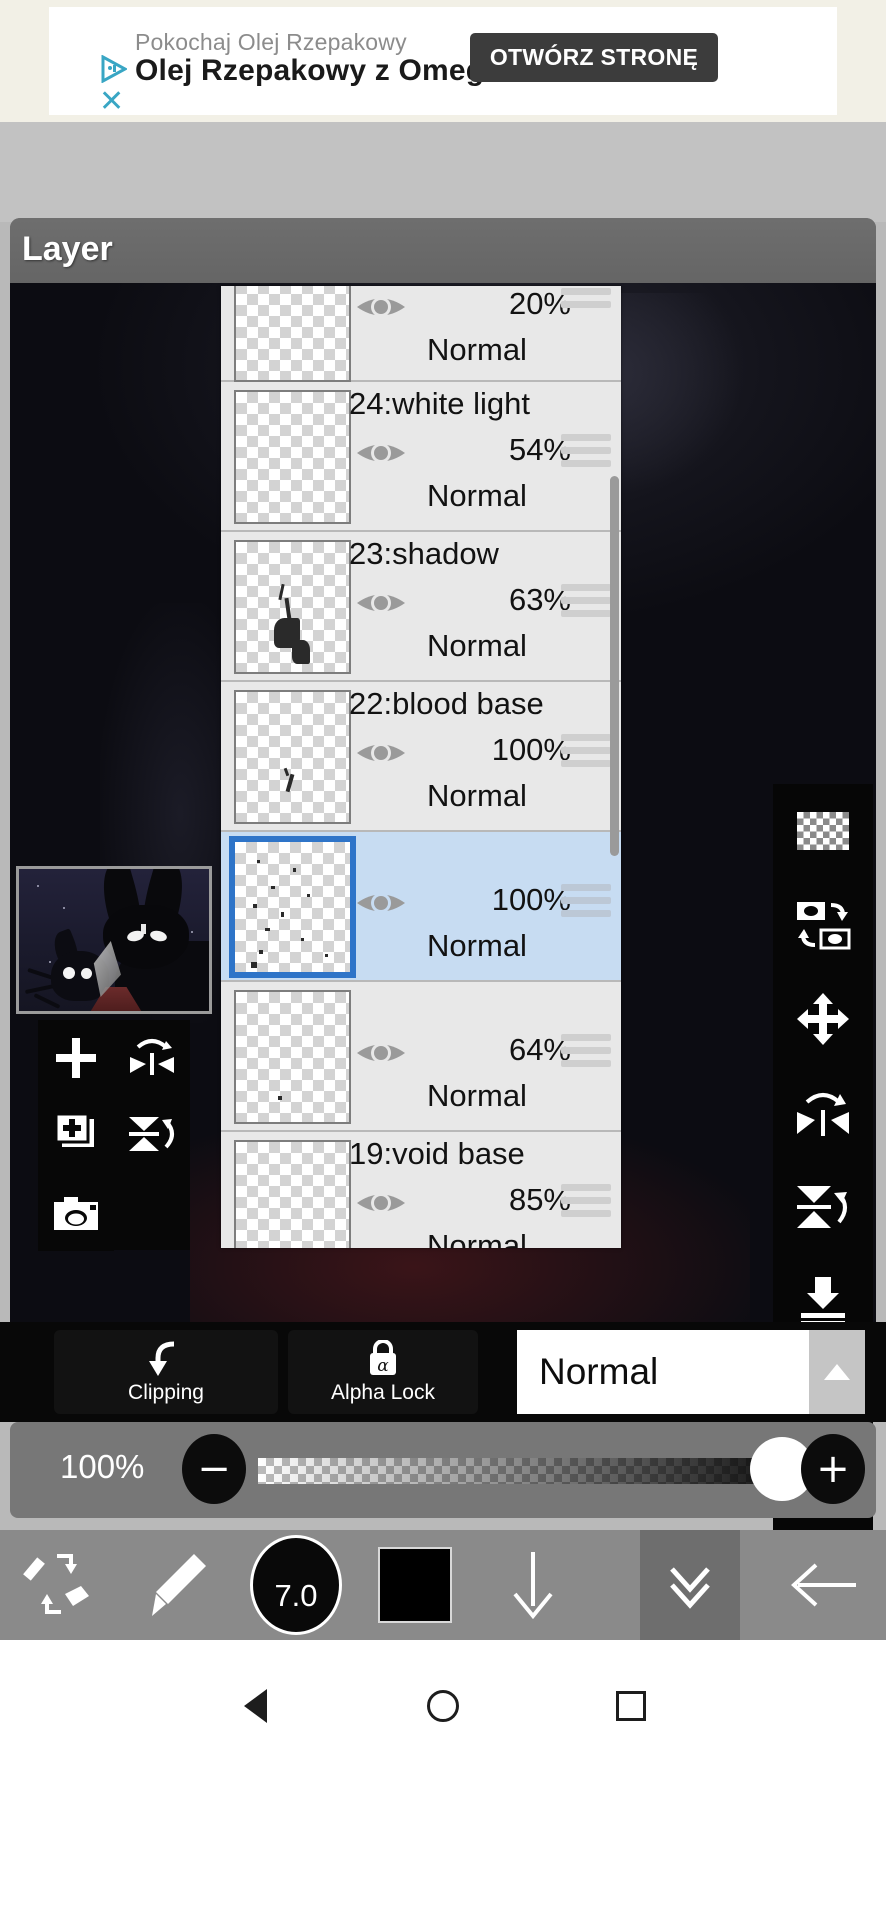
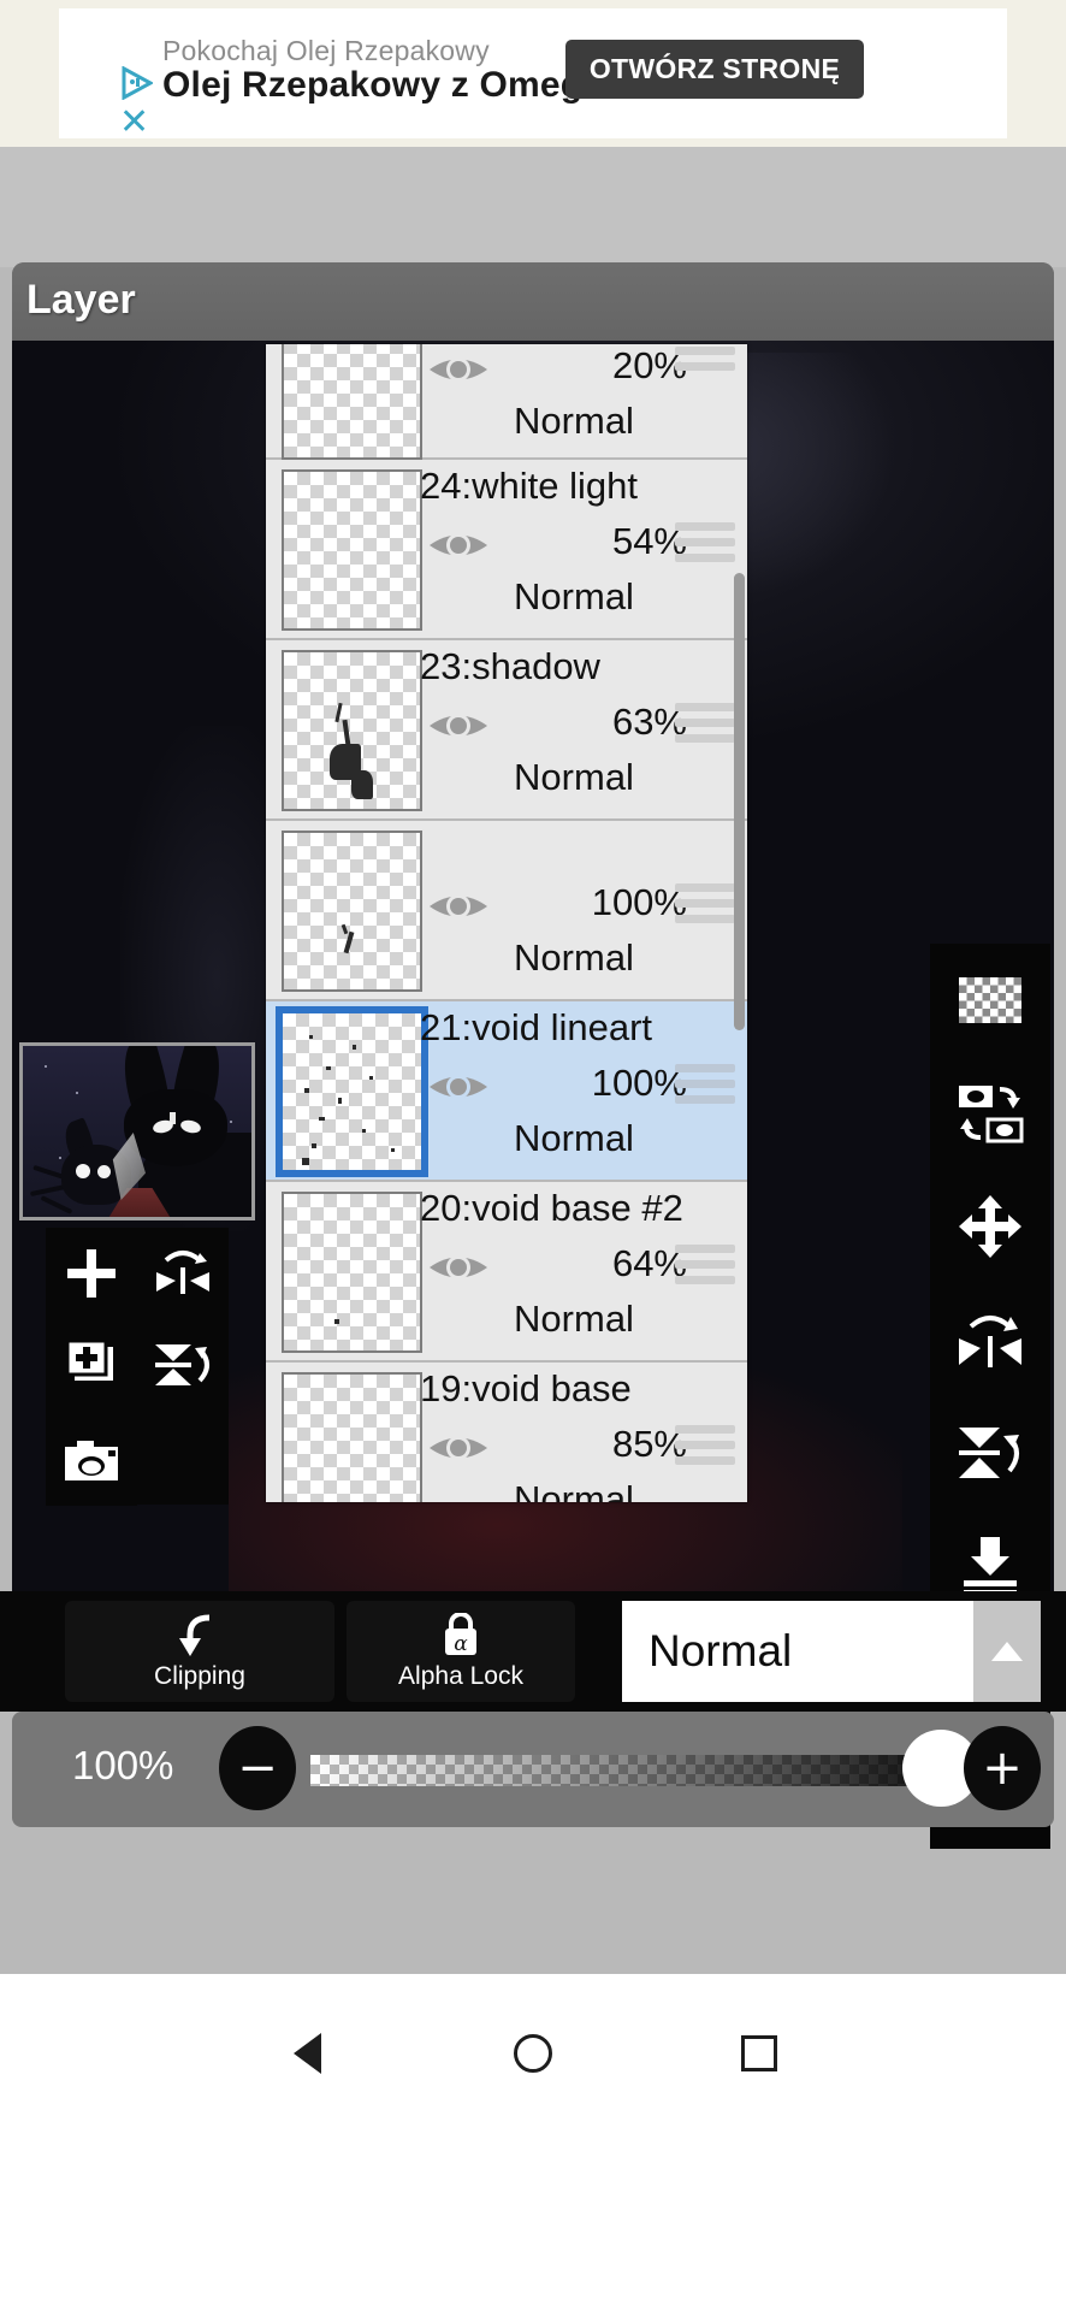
  ✕
  Pokochaj Olej Rzepakowy
  Olej Rzepakowy z Ome
  OTWÓRZ STRONĘ
  Layer
  20%
  Normal
  24:white light
  54%
  Normal
  23:shadow
  63%
  Normal
- 22:blood base
  100%
  Normal
+ 21:void lineart
  100%
  Normal
+ 20:void base #2
  64%
  Normal
  19:void base
  85%
  Normal
  Clipping
  α
  Alpha Lock
  Normal
  100%
  −
  +
- 7.0
